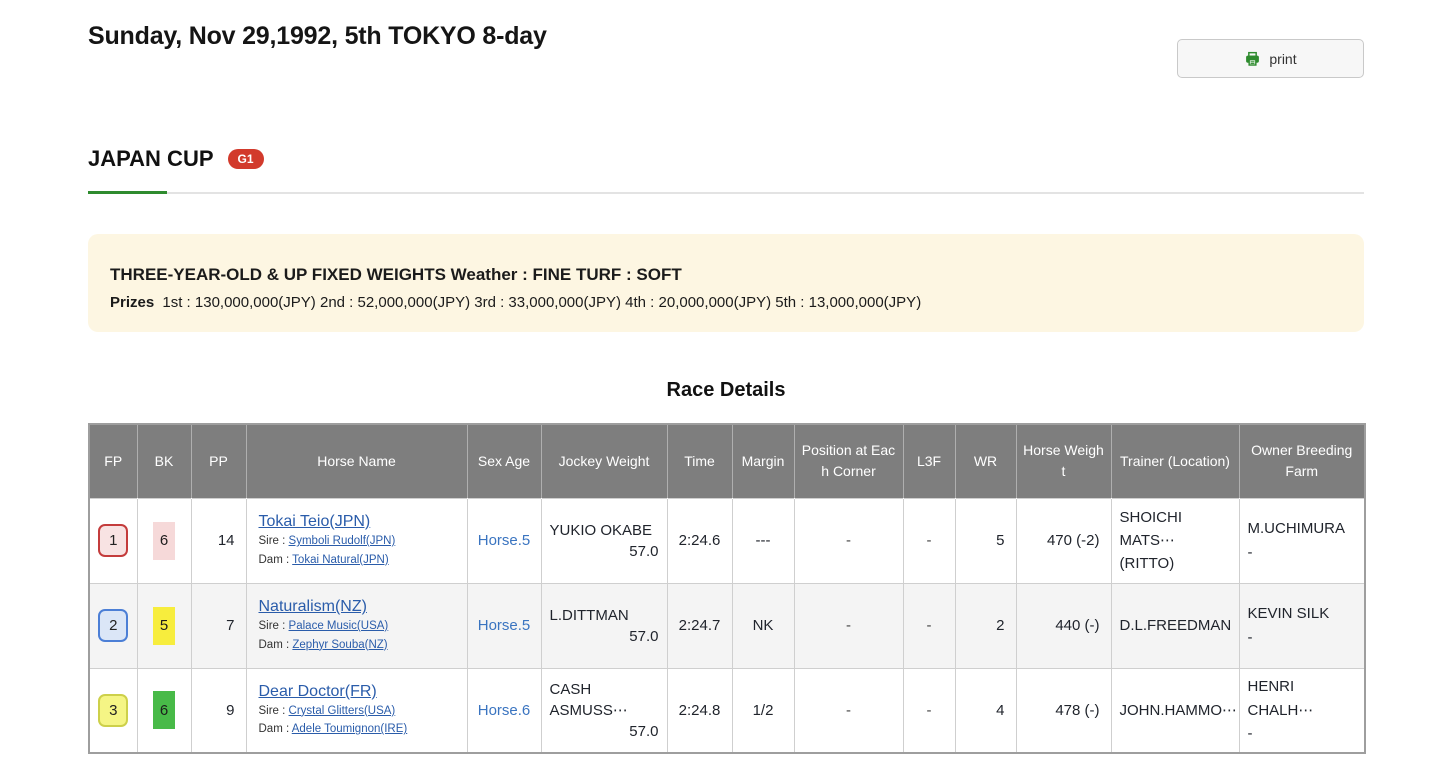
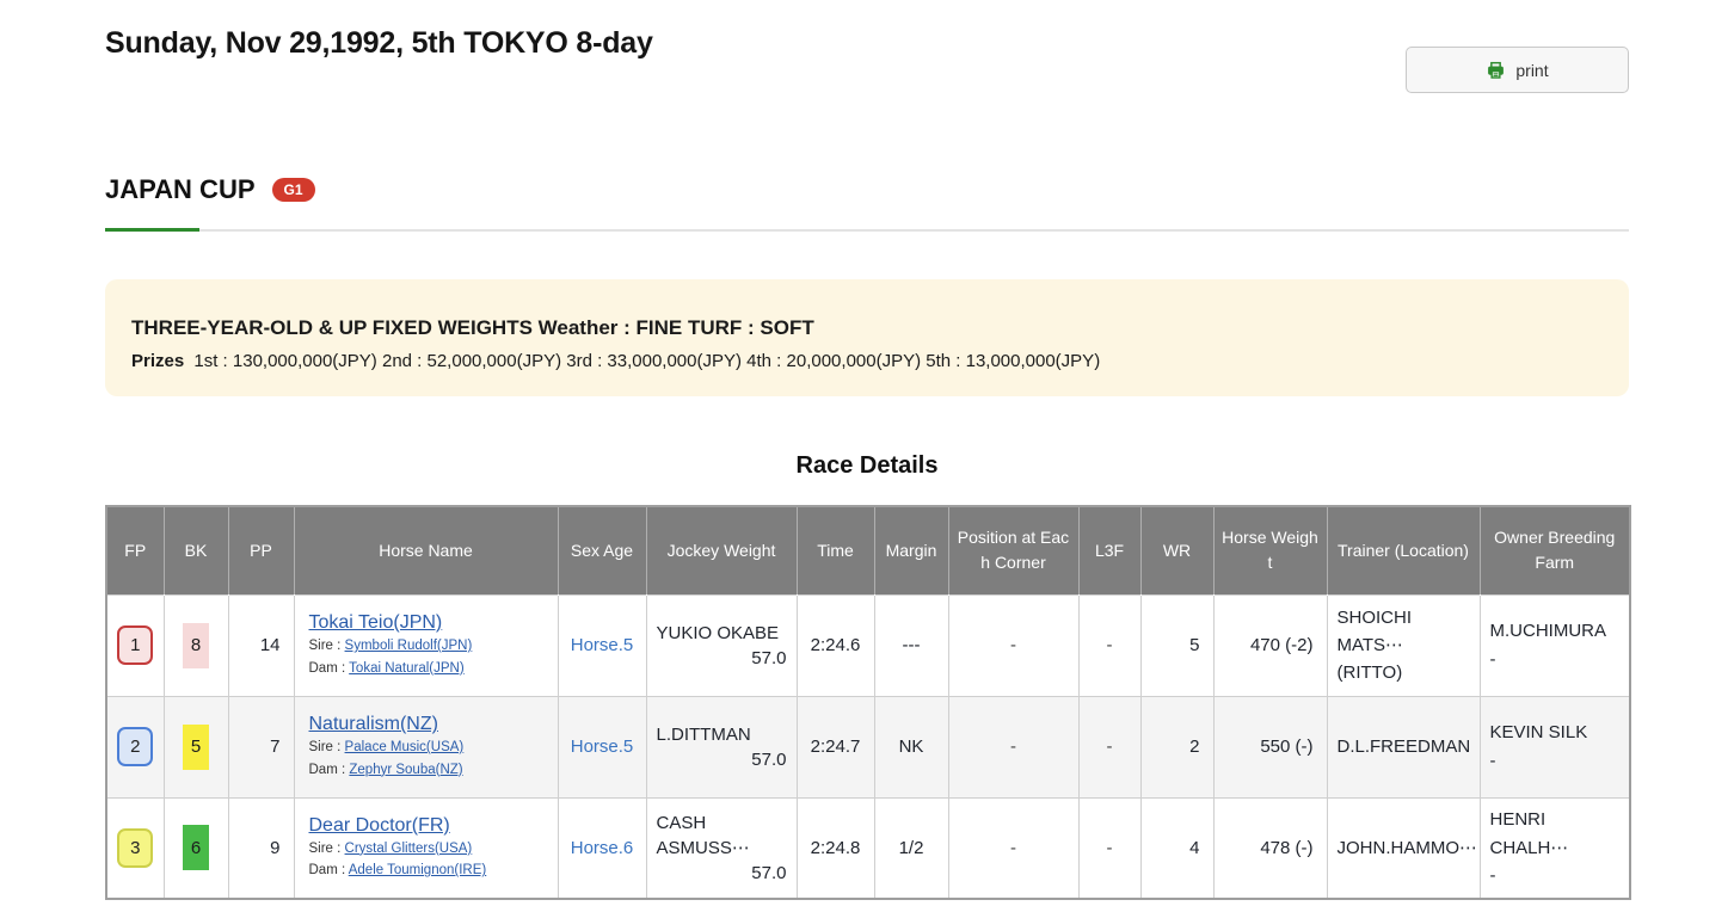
  Sunday, Nov 29,1992, 5th TOKYO 8-day
  print
  JAPAN CUP
  G1
  THREE-YEAR-OLD & UP FIXED WEIGHTS Weather : FINE TURF : SOFT
  Prizes 1st : 130,000,000(JPY) 2nd : 52,000,000(JPY) 3rd : 33,000,000(JPY) 4th : 20,000,000(JPY) 5th : 13,000,000(JPY)
  Race Details
  FP	BK	PP	Horse Name	Sex Age	Jockey Weight	Time	Margin	Position at Each Corner	L3F	WR	Horse Weight	Trainer (Location)	Owner Breeding Farm
- 1	6	14	Tokai Teio(JPN) Sire : Symboli Rudolf(JPN) Dam : Tokai Natural(JPN)	Horse.5	YUKIO OKABE 57.0	2:24.6	---	-	-	5	470 (-2)	SHOICHI MATS⋯ (RITTO)	M.UCHIMURA -
+ 1	8	14	Tokai Teio(JPN) Sire : Symboli Rudolf(JPN) Dam : Tokai Natural(JPN)	Horse.5	YUKIO OKABE 57.0	2:24.6	---	-	-	5	470 (-2)	SHOICHI MATS⋯ (RITTO)	M.UCHIMURA -
- 2	5	7	Naturalism(NZ) Sire : Palace Music(USA) Dam : Zephyr Souba(NZ)	Horse.5	L.DITTMAN 57.0	2:24.7	NK	-	-	2	440 (-)	D.L.FREEDMAN	KEVIN SILK -
+ 2	5	7	Naturalism(NZ) Sire : Palace Music(USA) Dam : Zephyr Souba(NZ)	Horse.5	L.DITTMAN 57.0	2:24.7	NK	-	-	2	550 (-)	D.L.FREEDMAN	KEVIN SILK -
  3	6	9	Dear Doctor(FR) Sire : Crystal Glitters(USA) Dam : Adele Toumignon(IRE)	Horse.6	CASH ASMUSS⋯ 57.0	2:24.8	1/2	-	-	4	478 (-)	JOHN.HAMMO⋯	HENRI CHALH⋯ -
